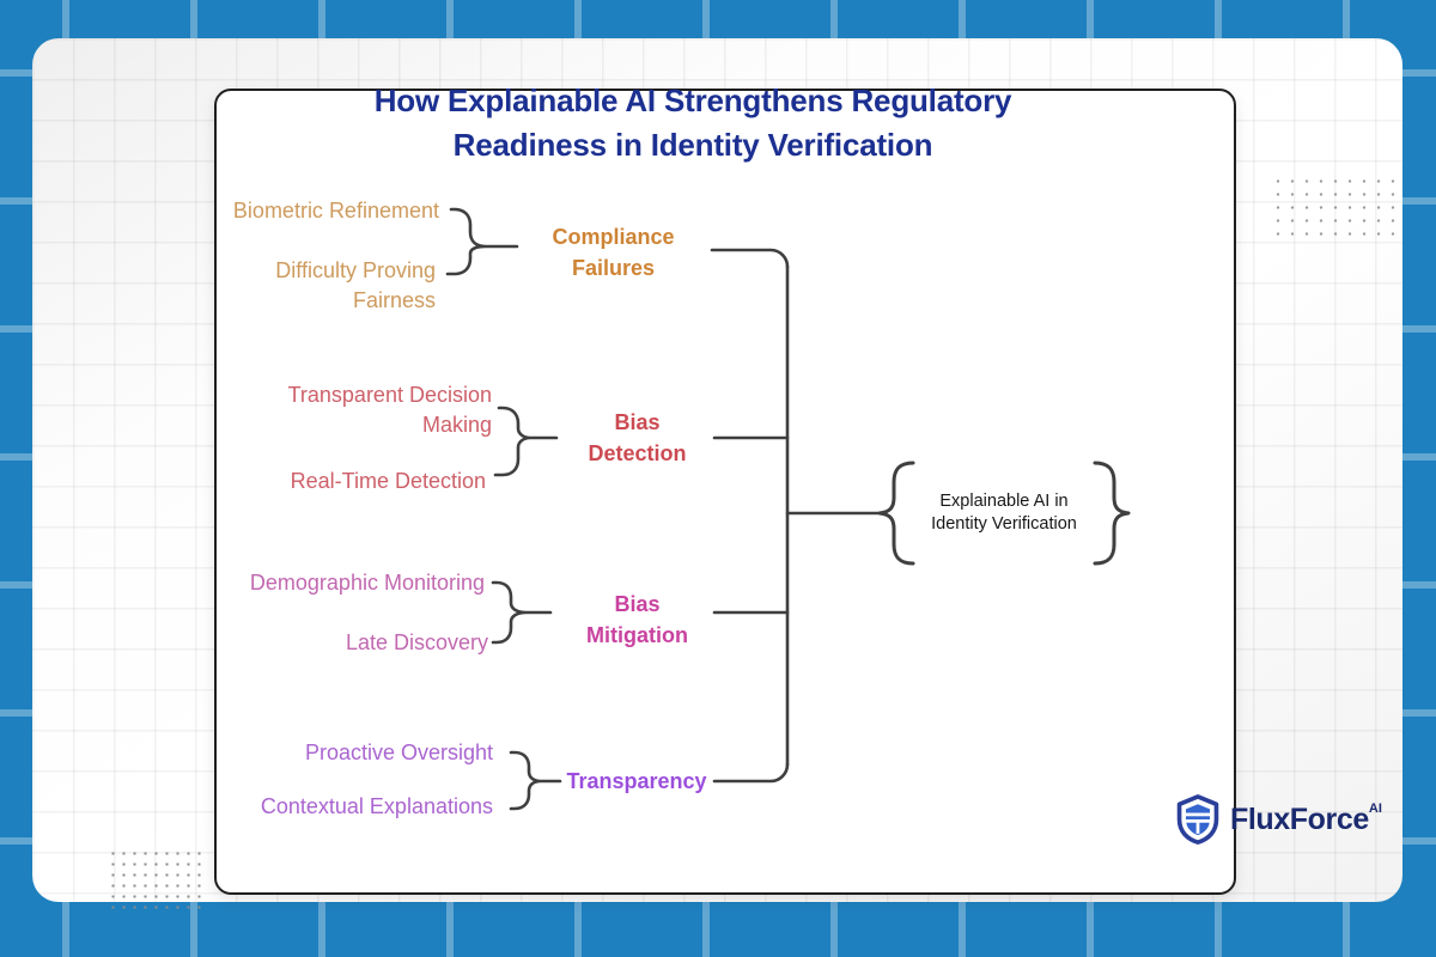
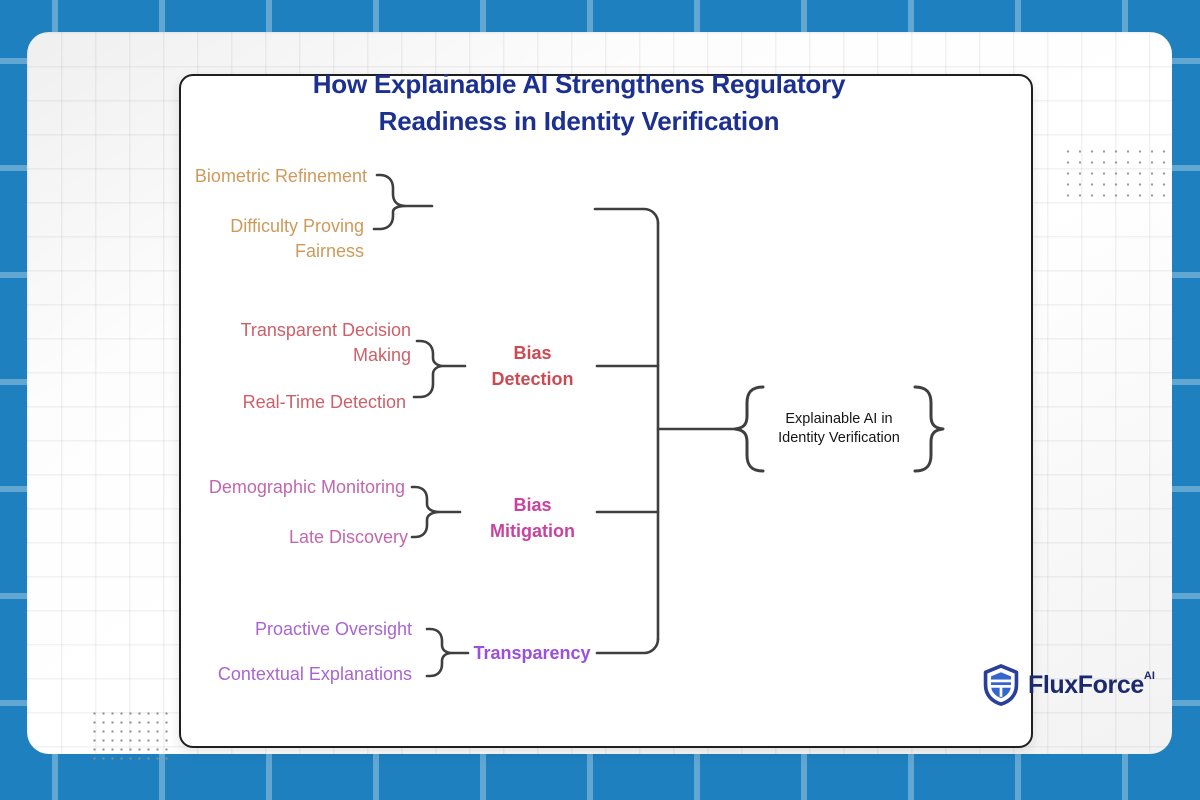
  How Explainable AI Strengthens Regulatory Readiness in Identity Verification
  Biometric Refinement
  Difficulty Proving Fairness
- Compliance Failures
  Transparent Decision Making
  Real-Time Detection
  Bias Detection
  Demographic Monitoring
  Late Discovery
  Bias Mitigation
  Proactive Oversight
  Contextual Explanations
  Transparency
  Explainable AI in
  Identity Verification
  FluxForceAI
